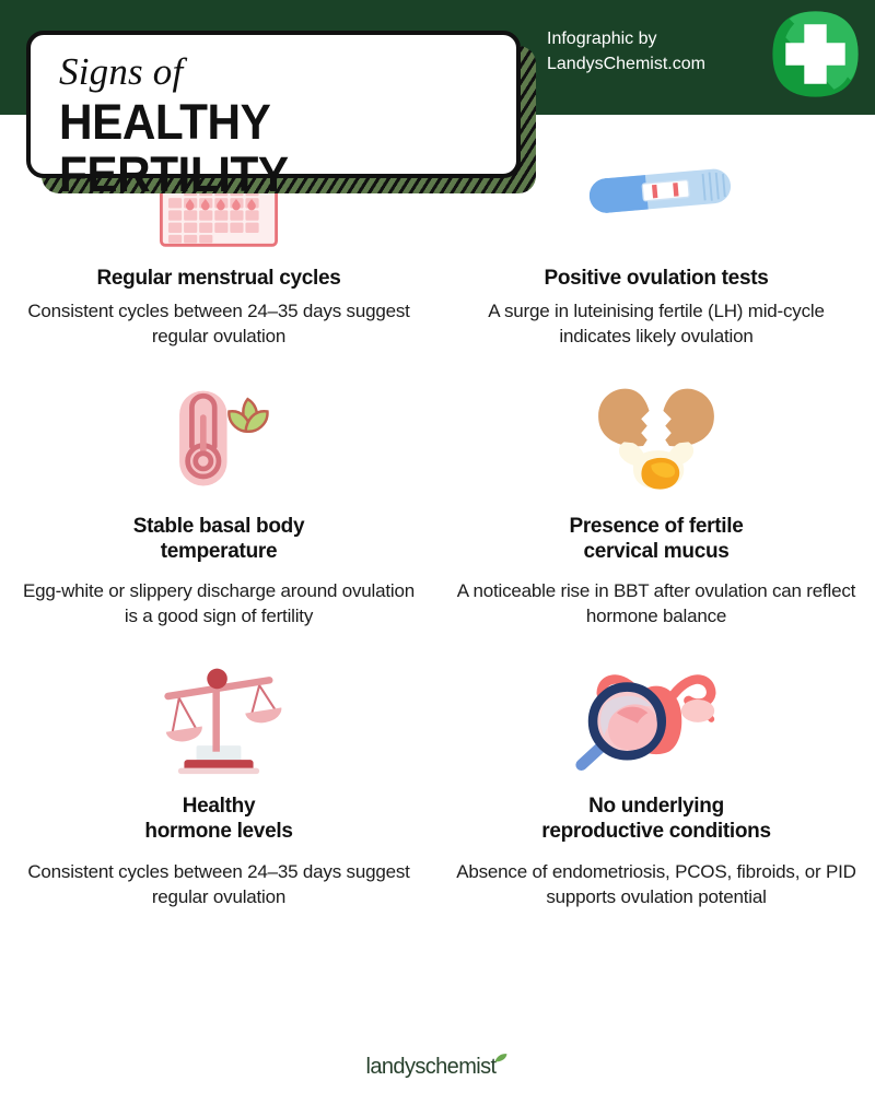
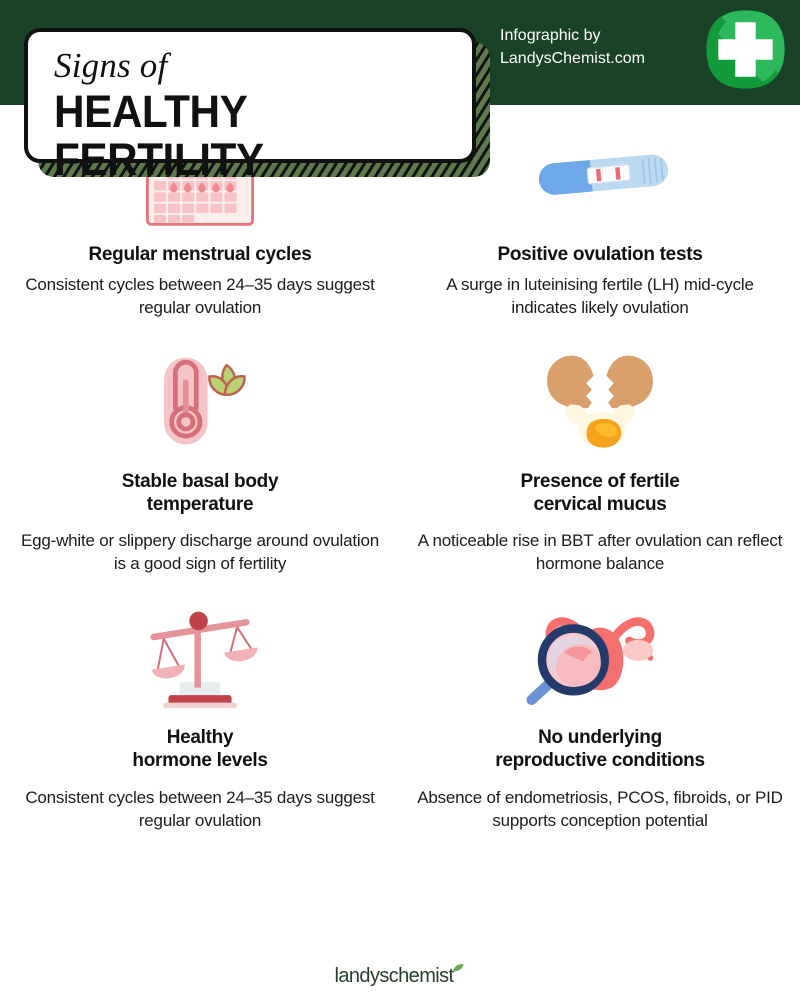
  Signs of
  HEALTHY FERTILITY
  Infographic by
  LandysChemist.com
  Regular menstrual cycles
  Consistent cycles between 24–35 days suggest regular ovulation
  Positive ovulation tests
  A surge in luteinising fertile (LH) mid-cycle indicates likely ovulation
  Stable basal body
  temperature
  Egg-white or slippery discharge around ovulation is a good sign of fertility
  Presence of fertile
  cervical mucus
  A noticeable rise in BBT after ovulation can reflect hormone balance
  Healthy
  hormone levels
  Consistent cycles between 24–35 days suggest regular ovulation
  No underlying
  reproductive conditions
- Absence of endometriosis, PCOS, fibroids, or PID supports ovulation potential
+ Absence of endometriosis, PCOS, fibroids, or PID supports conception potential
  landyschemist
